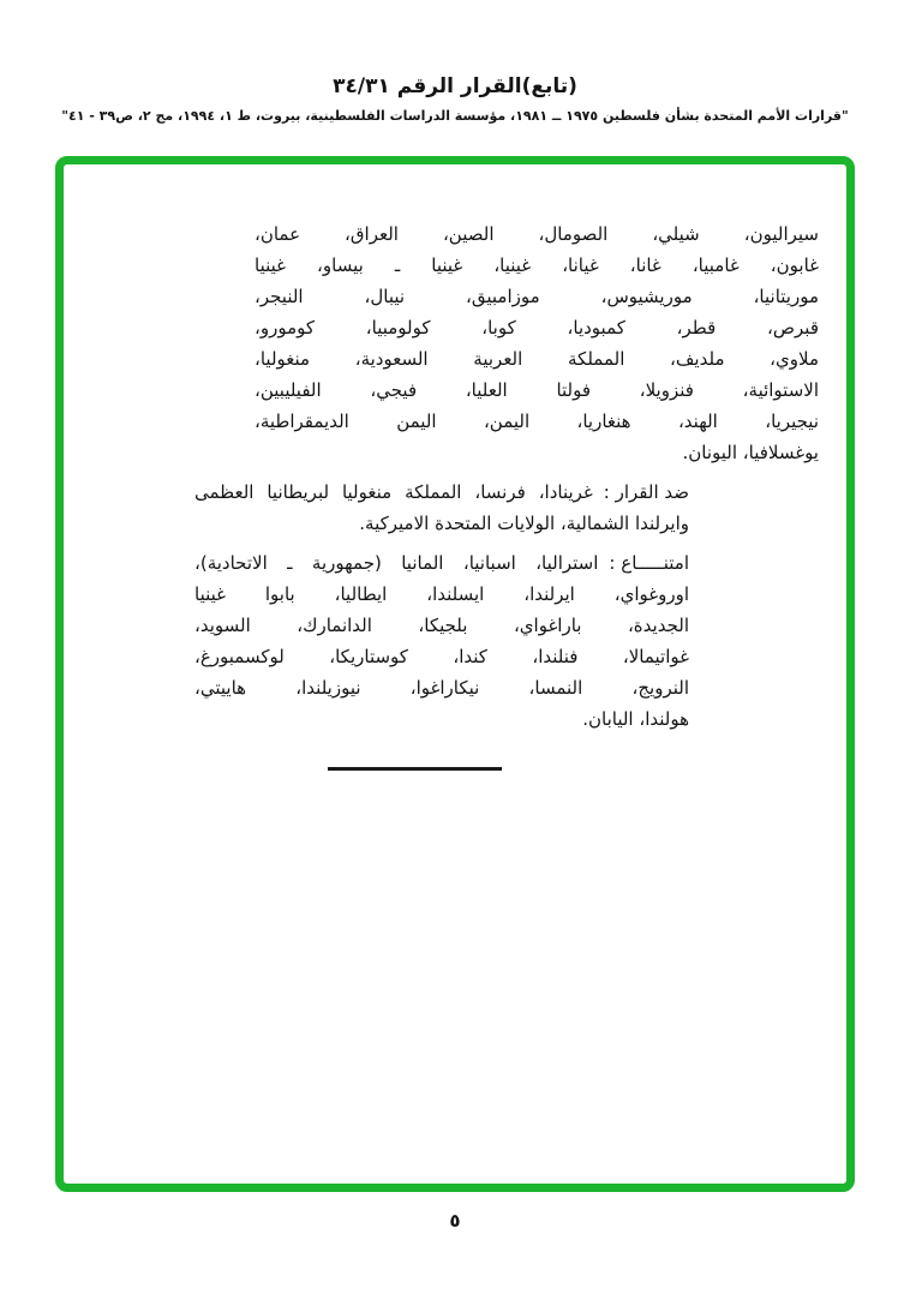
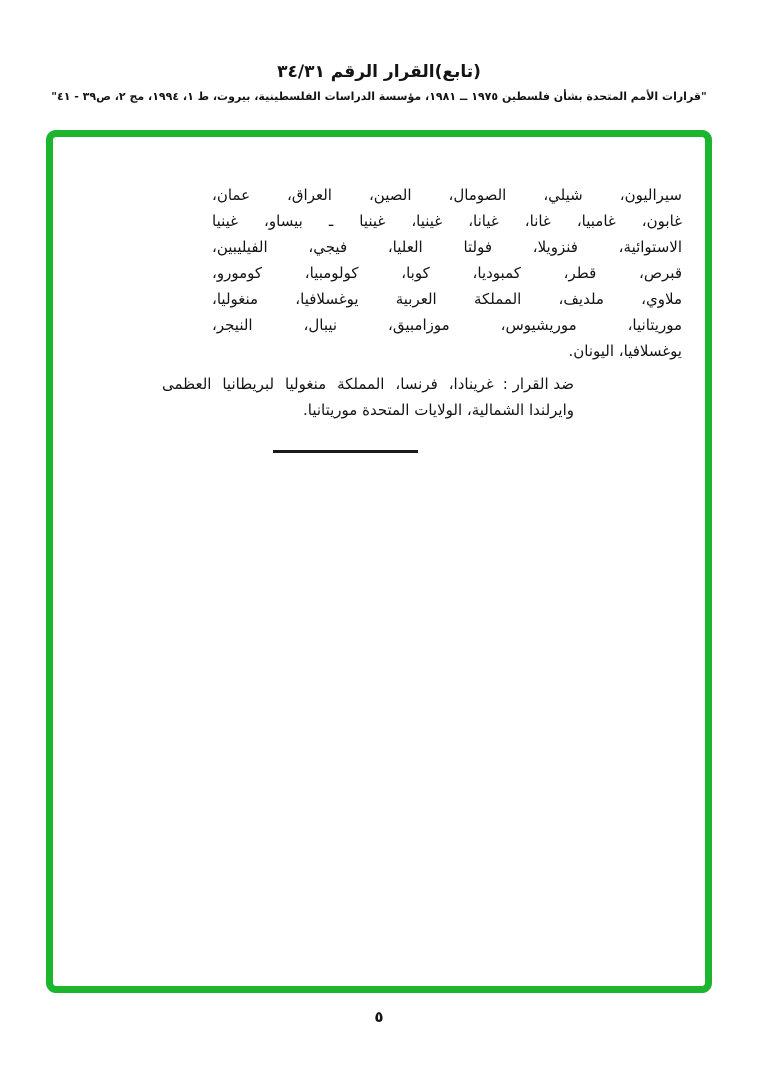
  (تابع)القرار الرقم ٣٤/٣١
  "قرارات الأمم المتحدة بشأن فلسطين ١٩٧٥ ــ ١٩٨١، مؤسسة الدراسات الفلسطينية، بيروت، ط ١، ١٩٩٤، مج ٢، ص٣٩ - ٤١"
  سيراليون، شيلي، الصومال، الصين، العراق، عمان،
  غابون، غامبيا، غانا، غيانا، غينيا، غينيا ـ بيساو، غينيا
- موريتانيا، موريشيوس، موزامبيق، نيبال، النيجر،
+ الاستوائية، فنزويلا، فولتا العليا، فيجي، الفيليبين،
  قبرص، قطر، كمبوديا، كوبا، كولومبيا، كومورو،
- ملاوي، ملديف، المملكة العربية السعودية، منغوليا،
+ ملاوي، ملديف، المملكة العربية يوغسلافيا، منغوليا،
- الاستوائية، فنزويلا، فولتا العليا، فيجي، الفيليبين،
+ موريتانيا، موريشيوس، موزامبيق، نيبال، النيجر،
- نيجيريا، الهند، هنغاريا، اليمن، اليمن الديمقراطية،
  يوغسلافيا، اليونان.
  ضد القرار :
  غرينادا، فرنسا، المملكة منغوليا لبريطانيا العظمى
- وايرلندا الشمالية، الولايات المتحدة الاميركية.
+ وايرلندا الشمالية، الولايات المتحدة موريتانيا.
- امتنـــــاع :
- استراليا، اسبانيا، المانيا (جمهورية ـ الاتحادية)،
- اوروغواي، ايرلندا، ايسلندا، ايطاليا، بابوا غينيا
- الجديدة، باراغواي، بلجيكا، الدانمارك، السويد،
- غواتيمالا، فنلندا، كندا، كوستاريكا، لوكسمبورغ،
- النرويج، النمسا، نيكاراغوا، نيوزيلندا، هاييتي،
- هولندا، اليابان.
  ٥
